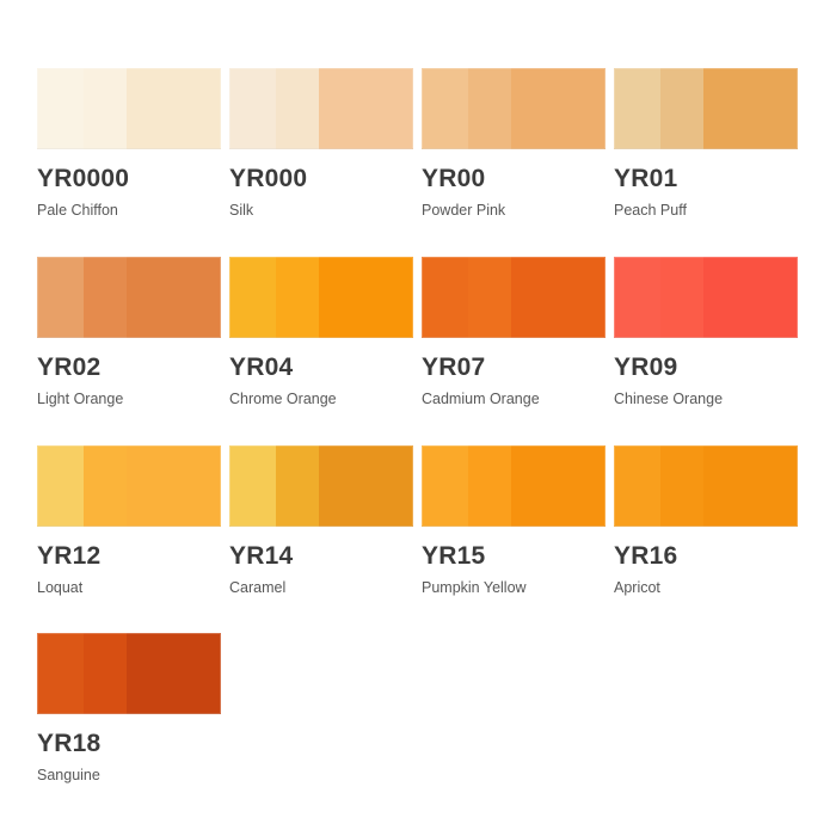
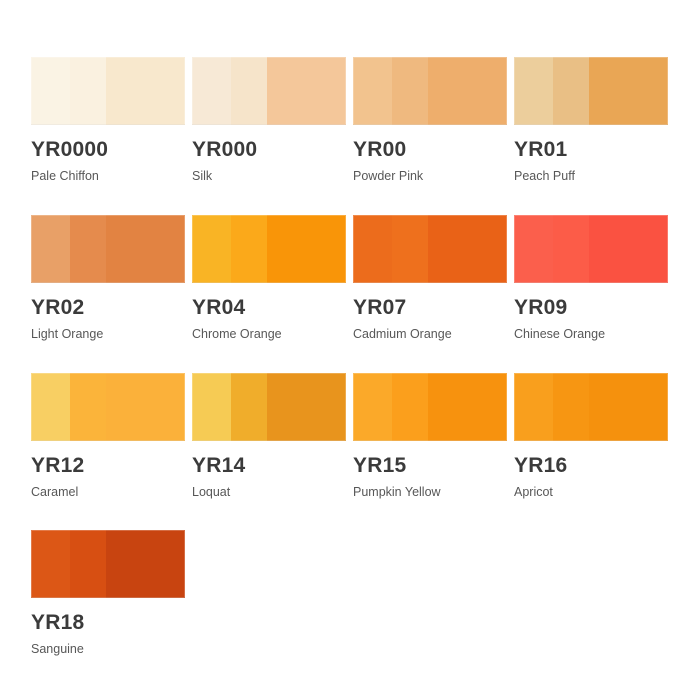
  YR0000
  Pale Chiffon
  YR000
  Silk
  YR00
  Powder Pink
  YR01
  Peach Puff
  YR02
  Light Orange
  YR04
  Chrome Orange
  YR07
  Cadmium Orange
  YR09
  Chinese Orange
  YR12
- Loquat
+ Caramel
  YR14
- Caramel
+ Loquat
  YR15
  Pumpkin Yellow
  YR16
  Apricot
  YR18
  Sanguine
